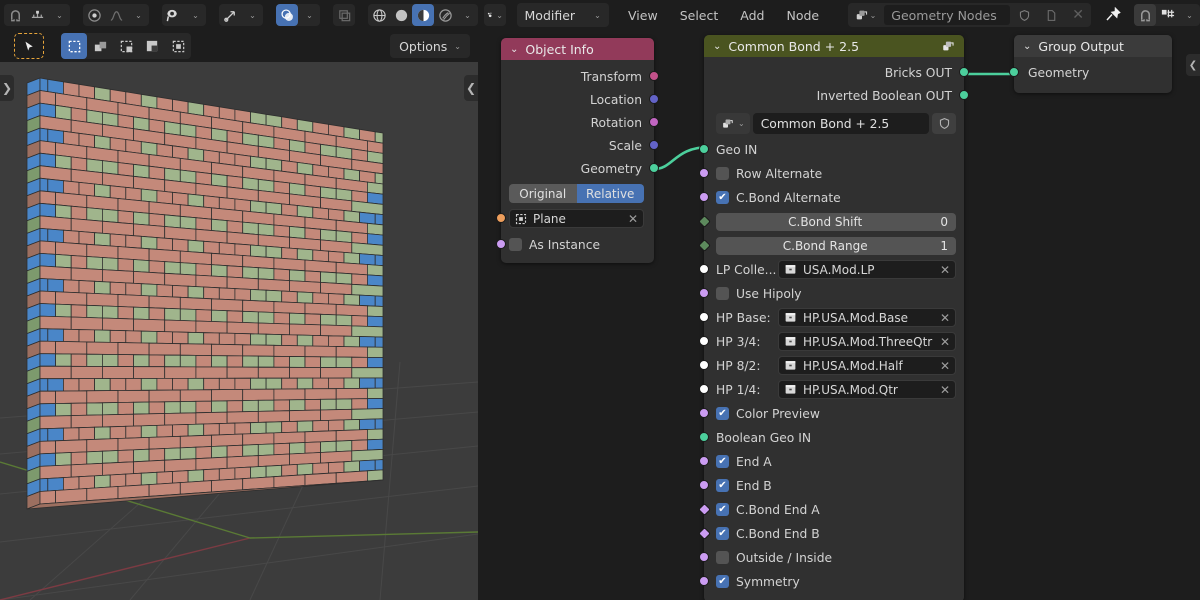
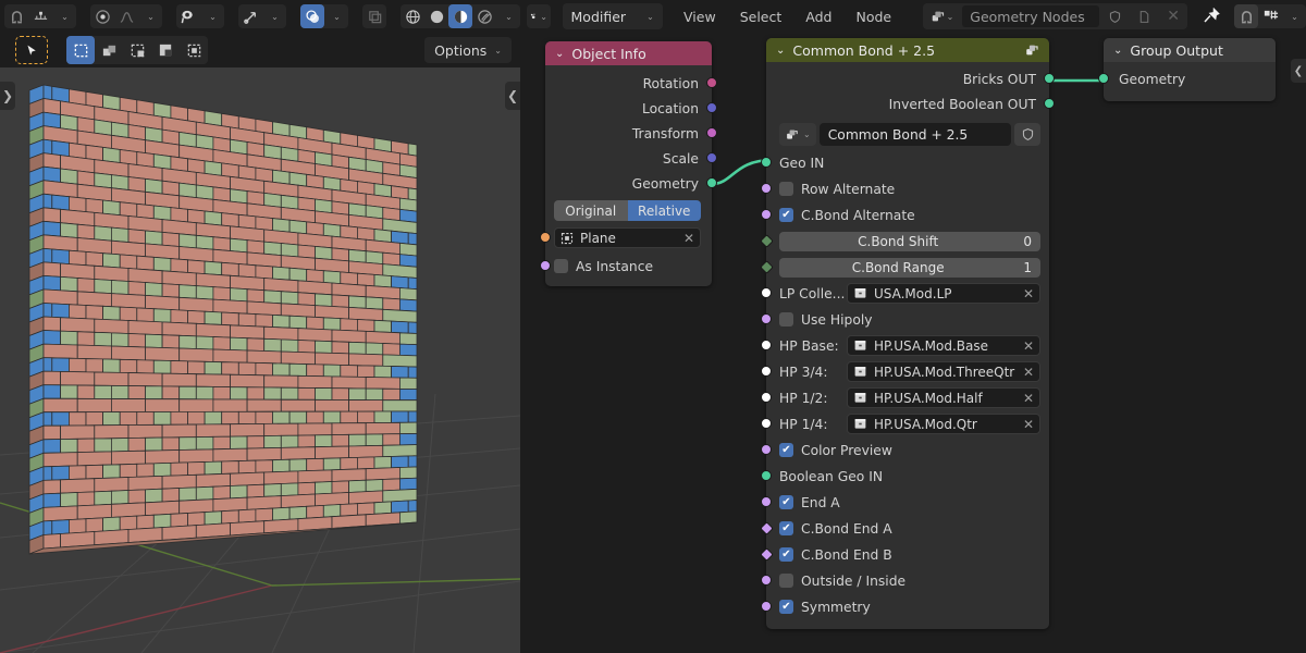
  ⌄
  ⌄
  ⌄
  ⌄
  ⌄
  ⌄
  Options
  ⌄
  ❯
  ❮
  ⌄
  Modifier
  ⌄
  View
  Select
  Add
  Node
  ⌄
  Geometry Nodes
  ✕
  ⌄
  ⌄
  Object Info
- Transform
+ Rotation
  Location
- Rotation
+ Transform
  Scale
  Geometry
  Original
  Relative
  Plane
  ✕
  As Instance
  ⌄
  Common Bond + 2.5
  Bricks OUT
  Inverted Boolean OUT
  ⌄
  Common Bond + 2.5
  Geo IN
  Row Alternate
  C.Bond Alternate
  C.Bond Shift
  0
  C.Bond Range
  1
  LP Colle...
  USA.Mod.LP
  ✕
  Use Hipoly
  HP Base:
  HP.USA.Mod.Base
  ✕
  HP 3/4:
  HP.USA.Mod.ThreeQtr
  ✕
- HP 8/2:
+ HP 1/2:
  HP.USA.Mod.Half
  ✕
  HP 1/4:
  HP.USA.Mod.Qtr
  ✕
  Color Preview
  Boolean Geo IN
  End A
- End B
  C.Bond End A
  C.Bond End B
  Outside / Inside
  Symmetry
  ⌄
  Group Output
  Geometry
  ❮
